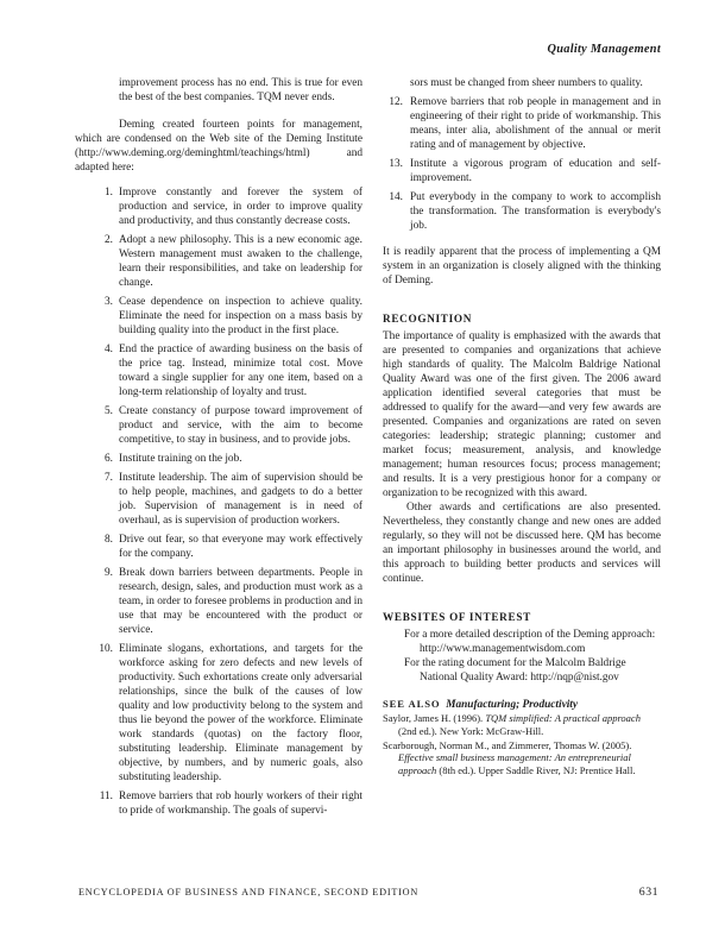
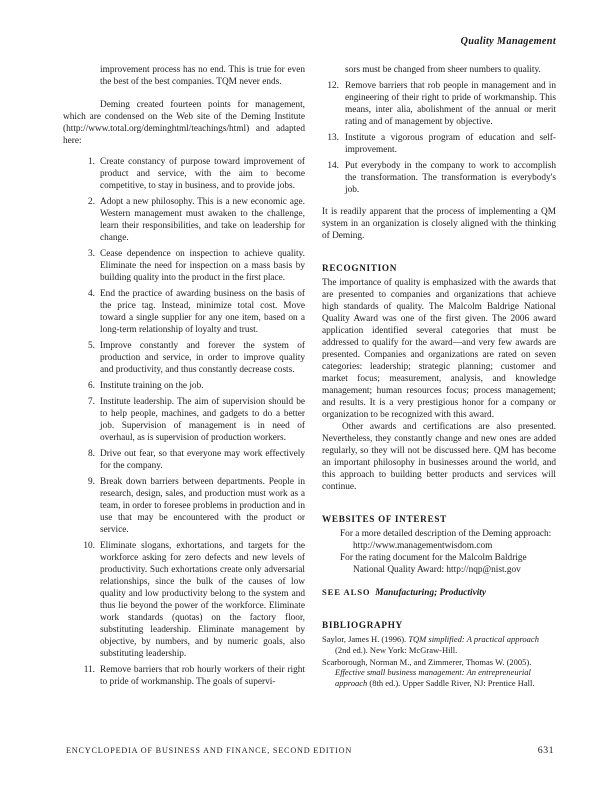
  Quality Management
  improvement process has no end. This is true for even the best of the best companies. TQM never ends.
- Deming created fourteen points for management, which are condensed on the Web site of the Deming Institute (http://www.deming.org/deminghtml/teachings/html) and adapted here:
+ Deming created fourteen points for management, which are condensed on the Web site of the Deming Institute (http://www.total.org/deminghtml/teachings/html) and adapted here:
  1.
- Improve constantly and forever the system of production and service, in order to improve quality and productivity, and thus constantly decrease costs.
+ Create constancy of purpose toward improvement of product and service, with the aim to become competitive, to stay in business, and to provide jobs.
  2.
  Adopt a new philosophy. This is a new economic age. Western management must awaken to the challenge, learn their responsibilities, and take on leadership for change.
  3.
  Cease dependence on inspection to achieve quality. Eliminate the need for inspection on a mass basis by building quality into the product in the first place.
  4.
  End the practice of awarding business on the basis of the price tag. Instead, minimize total cost. Move toward a single supplier for any one item, based on a long-term relationship of loyalty and trust.
  5.
- Create constancy of purpose toward improvement of product and service, with the aim to become competitive, to stay in business, and to provide jobs.
+ Improve constantly and forever the system of production and service, in order to improve quality and productivity, and thus constantly decrease costs.
  6.
  Institute training on the job.
  7.
  Institute leadership. The aim of supervision should be to help people, machines, and gadgets to do a better job. Supervision of management is in need of overhaul, as is supervision of production workers.
  8.
  Drive out fear, so that everyone may work effectively for the company.
  9.
  Break down barriers between departments. People in research, design, sales, and production must work as a team, in order to foresee problems in production and in use that may be encountered with the product or service.
  10.
  Eliminate slogans, exhortations, and targets for the workforce asking for zero defects and new levels of productivity. Such exhortations create only adversarial relationships, since the bulk of the causes of low quality and low productivity belong to the system and thus lie beyond the power of the workforce. Eliminate work standards (quotas) on the factory floor, substituting leadership. Eliminate management by objective, by numbers, and by numeric goals, also substituting leadership.
  11.
  Remove barriers that rob hourly workers of their right to pride of workmanship. The goals of supervi-
  sors must be changed from sheer numbers to quality.
  12.
  Remove barriers that rob people in management and in engineering of their right to pride of workmanship. This means, inter alia, abolishment of the annual or merit rating and of management by objective.
  13.
  Institute a vigorous program of education and self-improvement.
  14.
  Put everybody in the company to work to accomplish the transformation. The transformation is everybody's job.
  It is readily apparent that the process of implementing a QM system in an organization is closely aligned with the thinking of Deming.
  RECOGNITION
  The importance of quality is emphasized with the awards that are presented to companies and organizations that achieve high standards of quality. The Malcolm Baldrige National Quality Award was one of the first given. The 2006 award application identified several categories that must be addressed to qualify for the award—and very few awards are presented. Companies and organizations are rated on seven categories: leadership; strategic planning; customer and market focus; measurement, analysis, and knowledge management; human resources focus; process management; and results. It is a very prestigious honor for a company or organization to be recognized with this award.
  Other awards and certifications are also presented. Nevertheless, they constantly change and new ones are added regularly, so they will not be discussed here. QM has become an important philosophy in businesses around the world, and this approach to building better products and services will continue.
  WEBSITES OF INTEREST
  For a more detailed description of the Deming approach: http://www.managementwisdom.com
  For the rating document for the Malcolm Baldrige National Quality Award: http://nqp@nist.gov
  SEE ALSO Manufacturing; Productivity
+ BIBLIOGRAPHY
  Saylor, James H. (1996). TQM simplified: A practical approach (2nd ed.). New York: McGraw-Hill.
  Scarborough, Norman M., and Zimmerer, Thomas W. (2005). Effective small business management: An entrepreneurial approach (8th ed.). Upper Saddle River, NJ: Prentice Hall.
  ENCYCLOPEDIA OF BUSINESS AND FINANCE, SECOND EDITION
  631
